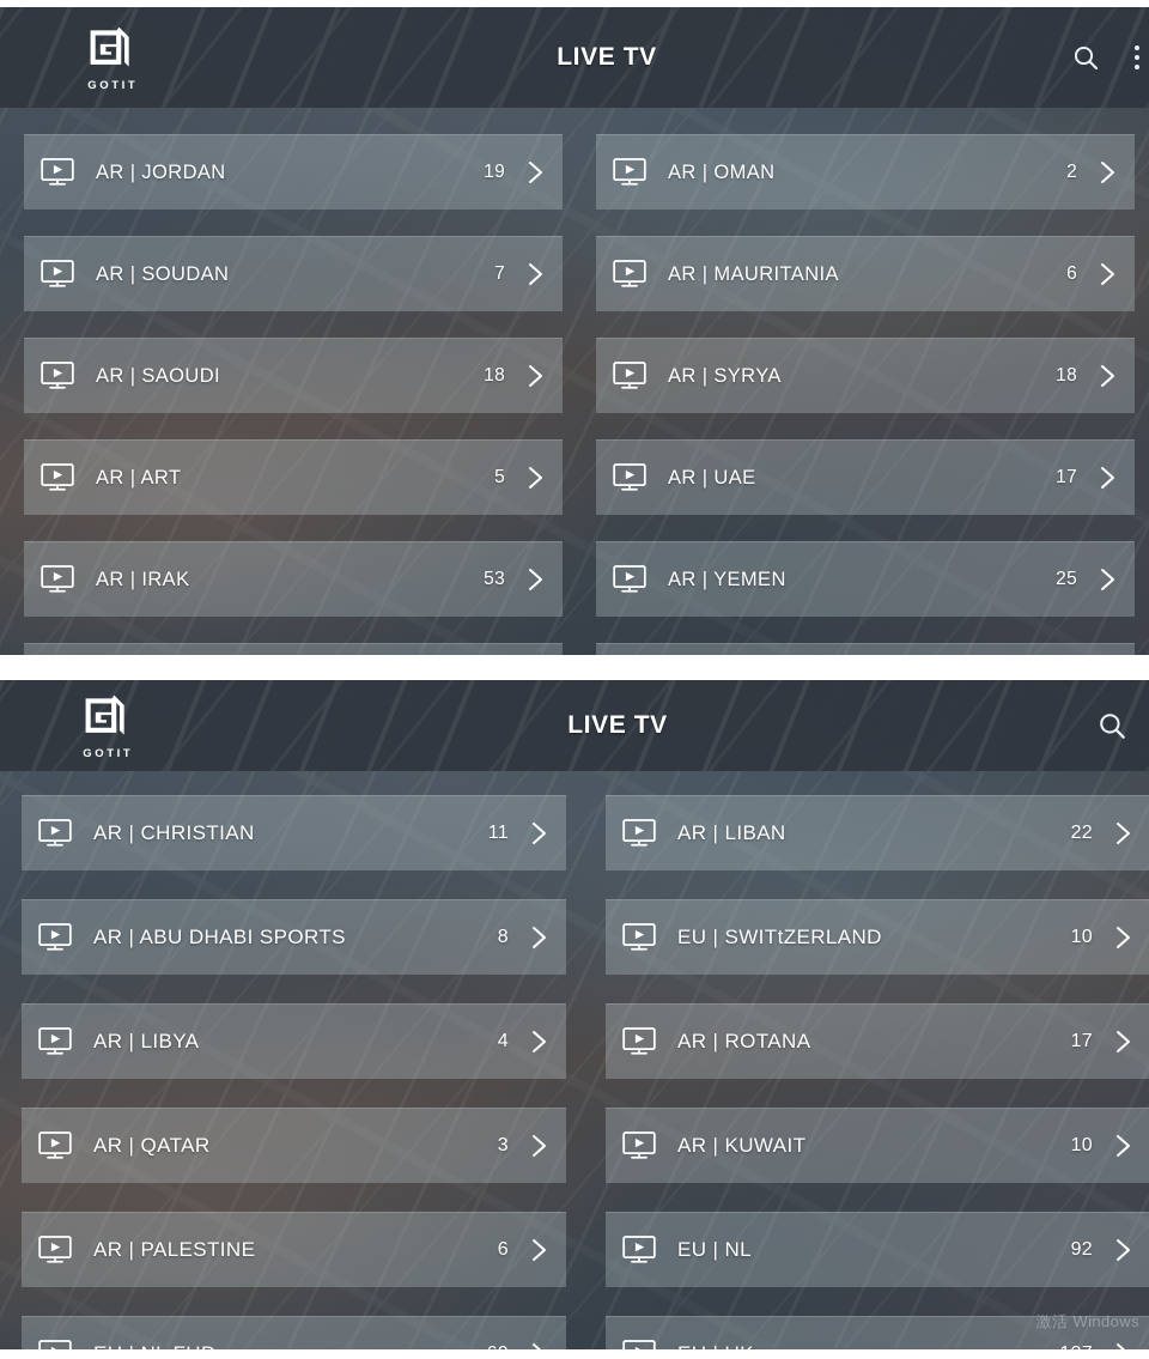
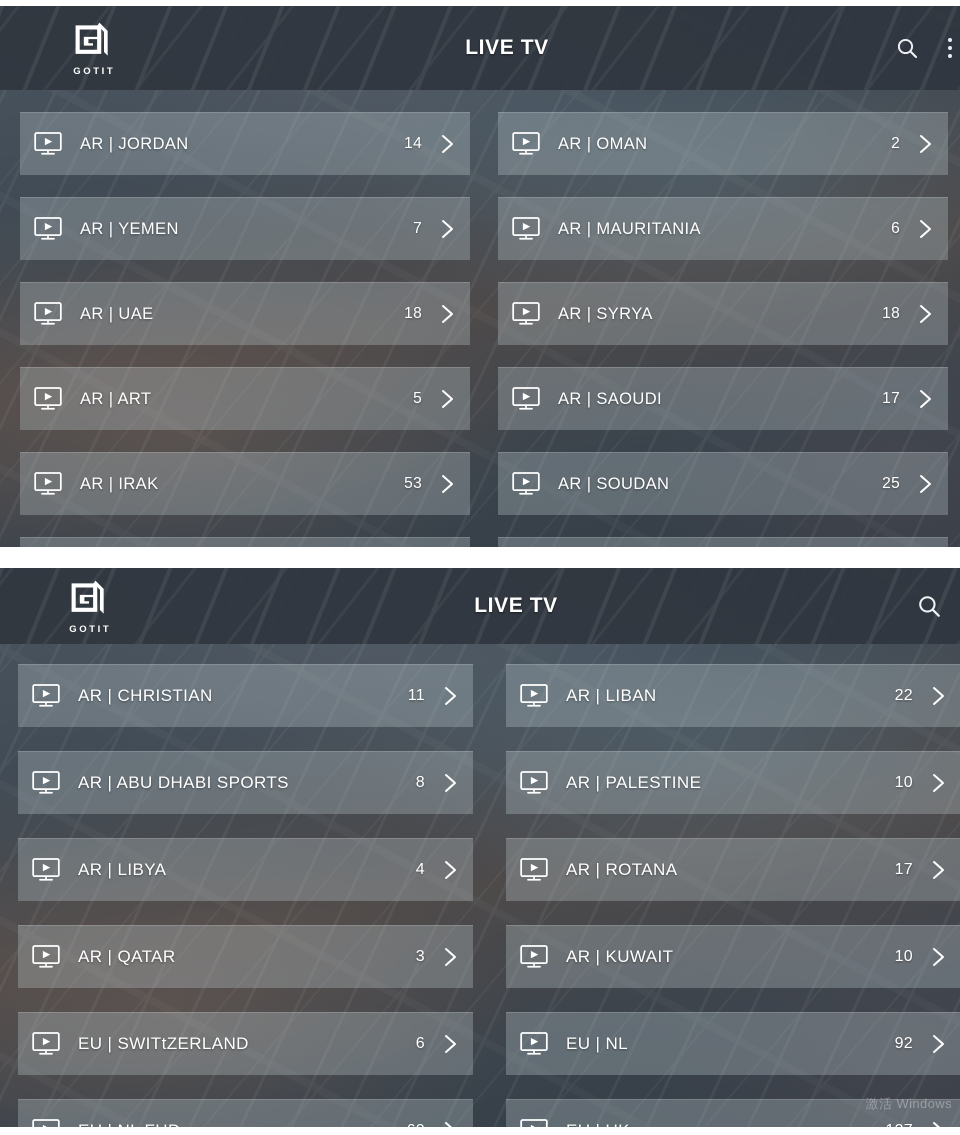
  GOTIT
  LIVE TV
  AR | JORDAN
- 19
+ 14
  AR | OMAN
  2
- AR | SOUDAN
+ AR | YEMEN
  7
  AR | MAURITANIA
  6
- AR | SAOUDI
+ AR | UAE
  18
  AR | SYRYA
  18
  AR | ART
  5
- AR | UAE
+ AR | SAOUDI
  17
  AR | IRAK
  53
- AR | YEMEN
+ AR | SOUDAN
  25
  GOTIT
  LIVE TV
  AR | CHRISTIAN
  11
  AR | LIBAN
  22
  AR | ABU DHABI SPORTS
  8
- EU | SWITtZERLAND
+ AR | PALESTINE
  10
  AR | LIBYA
  4
  AR | ROTANA
  17
  AR | QATAR
  3
  AR | KUWAIT
  10
- AR | PALESTINE
+ EU | SWITtZERLAND
  6
  EU | NL
  92
  激活 Windows
